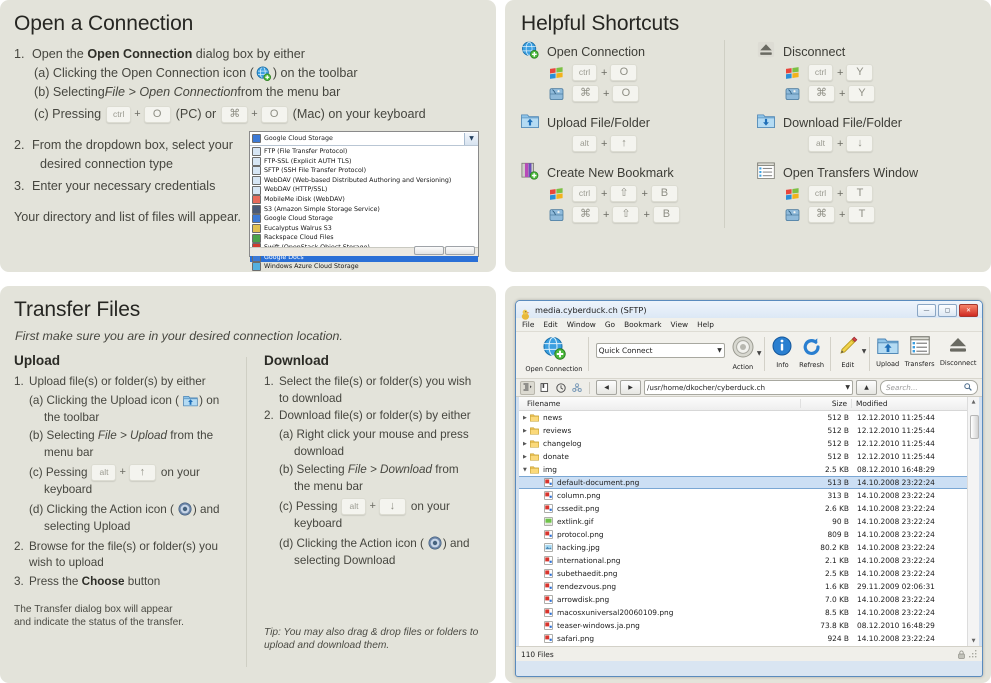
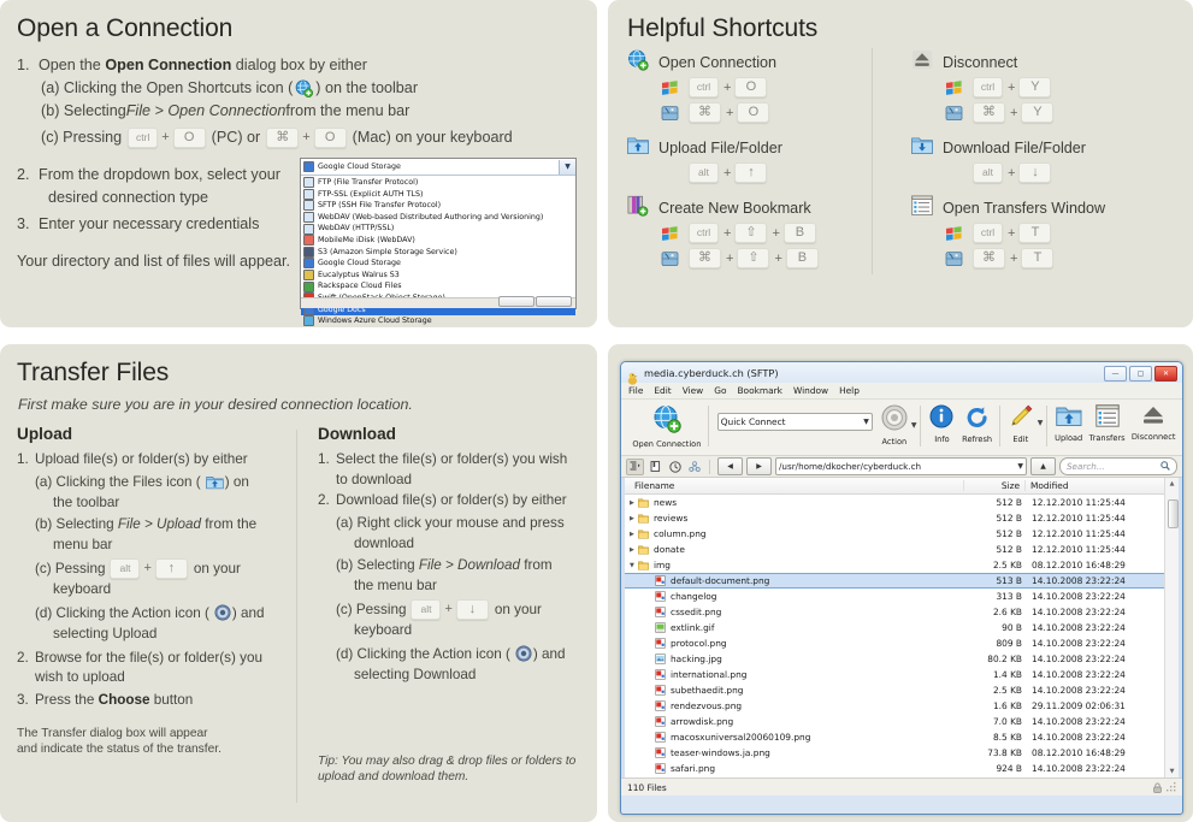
  Open a Connection
  1.
  Open the Open Connection dialog box by either
- (a) Clicking the Open Connection icon (
+ (a) Clicking the Open Shortcuts icon (
  ) on the toolbar
  (b) Selecting
  File > Open Connection
  from the menu bar
  (c) Pressing
  ctrl
  +
  O
  (PC) or
  ⌘
  +
  O
  (Mac) on your keyboard
  2.
  From the dropdown box, select your
  desired connection type
  3.
  Enter your necessary credentials
  Your directory and list of files will appear.
  Helpful Shortcuts
  Open Connection
  ctrl
  +
  O
  ⌘
  +
  O
  Upload File/Folder
  alt
  +
  ↑
  Create New Bookmark
  ctrl
  +
  ⇧
  +
  B
  ⌘
  +
  ⇧
  +
  B
  Disconnect
  ctrl
  +
  Y
  ⌘
  +
  Y
  Download File/Folder
  alt
  +
  ↓
  Open Transfers Window
  ctrl
  +
  T
  ⌘
  +
  T
  Transfer Files
  First make sure you are in your desired connection location.
  Upload
  1.
  Upload file(s) or folder(s) by either
- (a) Clicking the Upload icon (
+ (a) Clicking the Files icon (
  ) on
  the toolbar
  (b) Selecting File > Upload from the
  menu bar
  (c) Pessing
  alt
  +
  ↑
  on your
  keyboard
  (d) Clicking the Action icon (
  ) and
  selecting Upload
  2.
  Browse for the file(s) or folder(s) you
  wish to upload
  3.
  Press the Choose button
  The Transfer dialog box will appear
  and indicate the status of the transfer.
  Download
  1.
  Select the file(s) or folder(s) you wish
  to download
  2.
  Download file(s) or folder(s) by either
  (a) Right click your mouse and press
  download
  (b) Selecting File > Download from
  the menu bar
  (c) Pessing
  alt
  +
  ↓
  on your
  keyboard
  (d) Clicking the Action icon (
  ) and
  selecting Download
  Tip: You may also drag & drop files or folders to
  upload and download them.
  media.cyberduck.ch (SFTP)
  File
  Edit
- Window
+ View
  Go
  Bookmark
- View
+ Window
  Help
  Open Connection
  Quick Connect
  Action
  Info
  Refresh
  Edit
  Upload
  Transfers
  Disconnect
  /usr/home/dkocher/cyberduck.ch
  Search...
  Filename
  Size
  Modified
  news
  512 B
  12.12.2010 11:25:44
  reviews
  512 B
  12.12.2010 11:25:44
- changelog
+ column.png
  512 B
  12.12.2010 11:25:44
  donate
  512 B
  12.12.2010 11:25:44
  img
  2.5 KB
  08.12.2010 16:48:29
  default-document.png
  513 B
  14.10.2008 23:22:24
- column.png
+ changelog
  313 B
  14.10.2008 23:22:24
  cssedit.png
  2.6 KB
  14.10.2008 23:22:24
  extlink.gif
  90 B
  14.10.2008 23:22:24
  protocol.png
  809 B
  14.10.2008 23:22:24
  hacking.jpg
  80.2 KB
  14.10.2008 23:22:24
  international.png
- 2.1 KB
+ 1.4 KB
  14.10.2008 23:22:24
  subethaedit.png
  2.5 KB
  14.10.2008 23:22:24
  rendezvous.png
  1.6 KB
  29.11.2009 02:06:31
  arrowdisk.png
  7.0 KB
  14.10.2008 23:22:24
  macosxuniversal20060109.png
  8.5 KB
  14.10.2008 23:22:24
  teaser-windows.ja.png
  73.8 KB
  08.12.2010 16:48:29
  safari.png
  924 B
  14.10.2008 23:22:24
  110 Files
